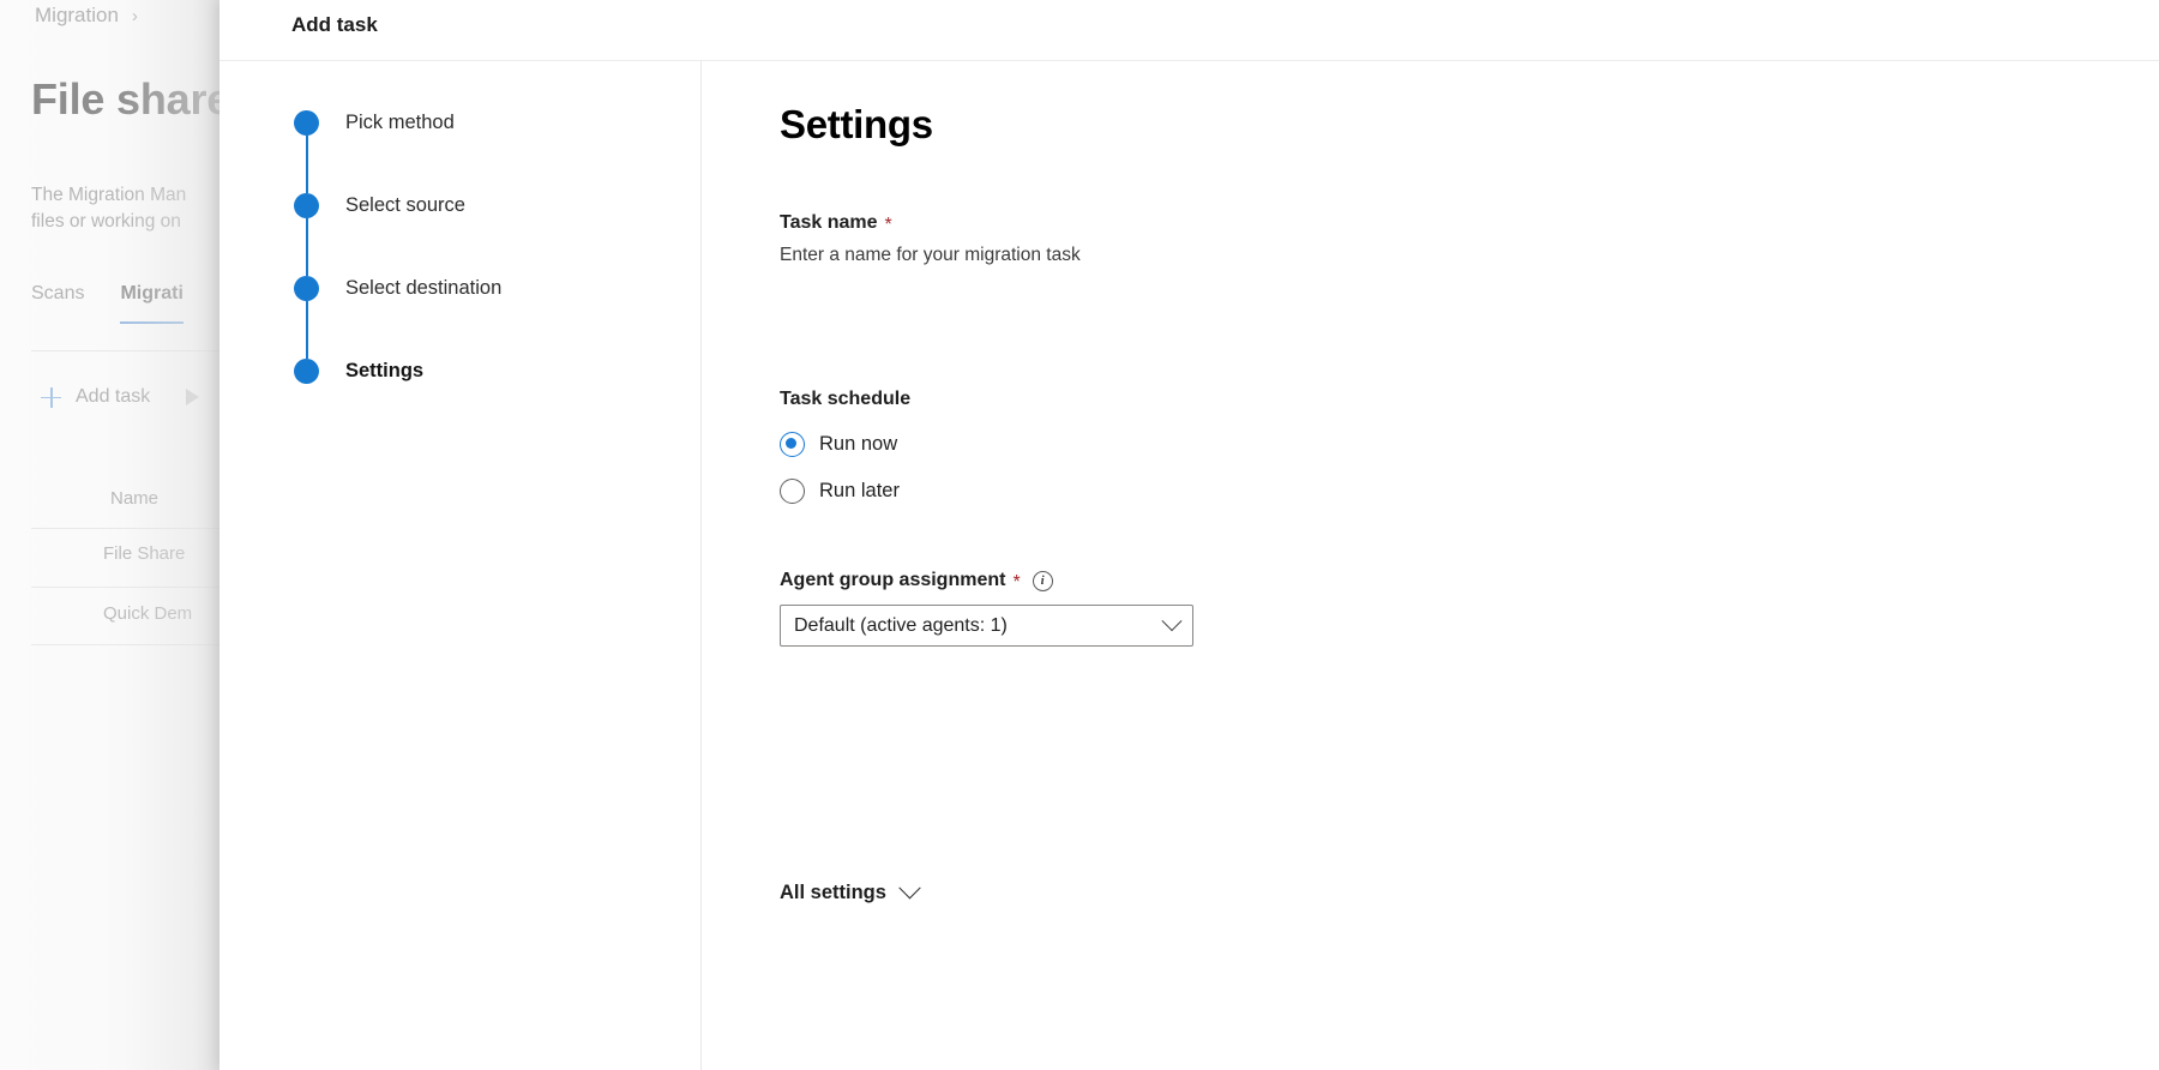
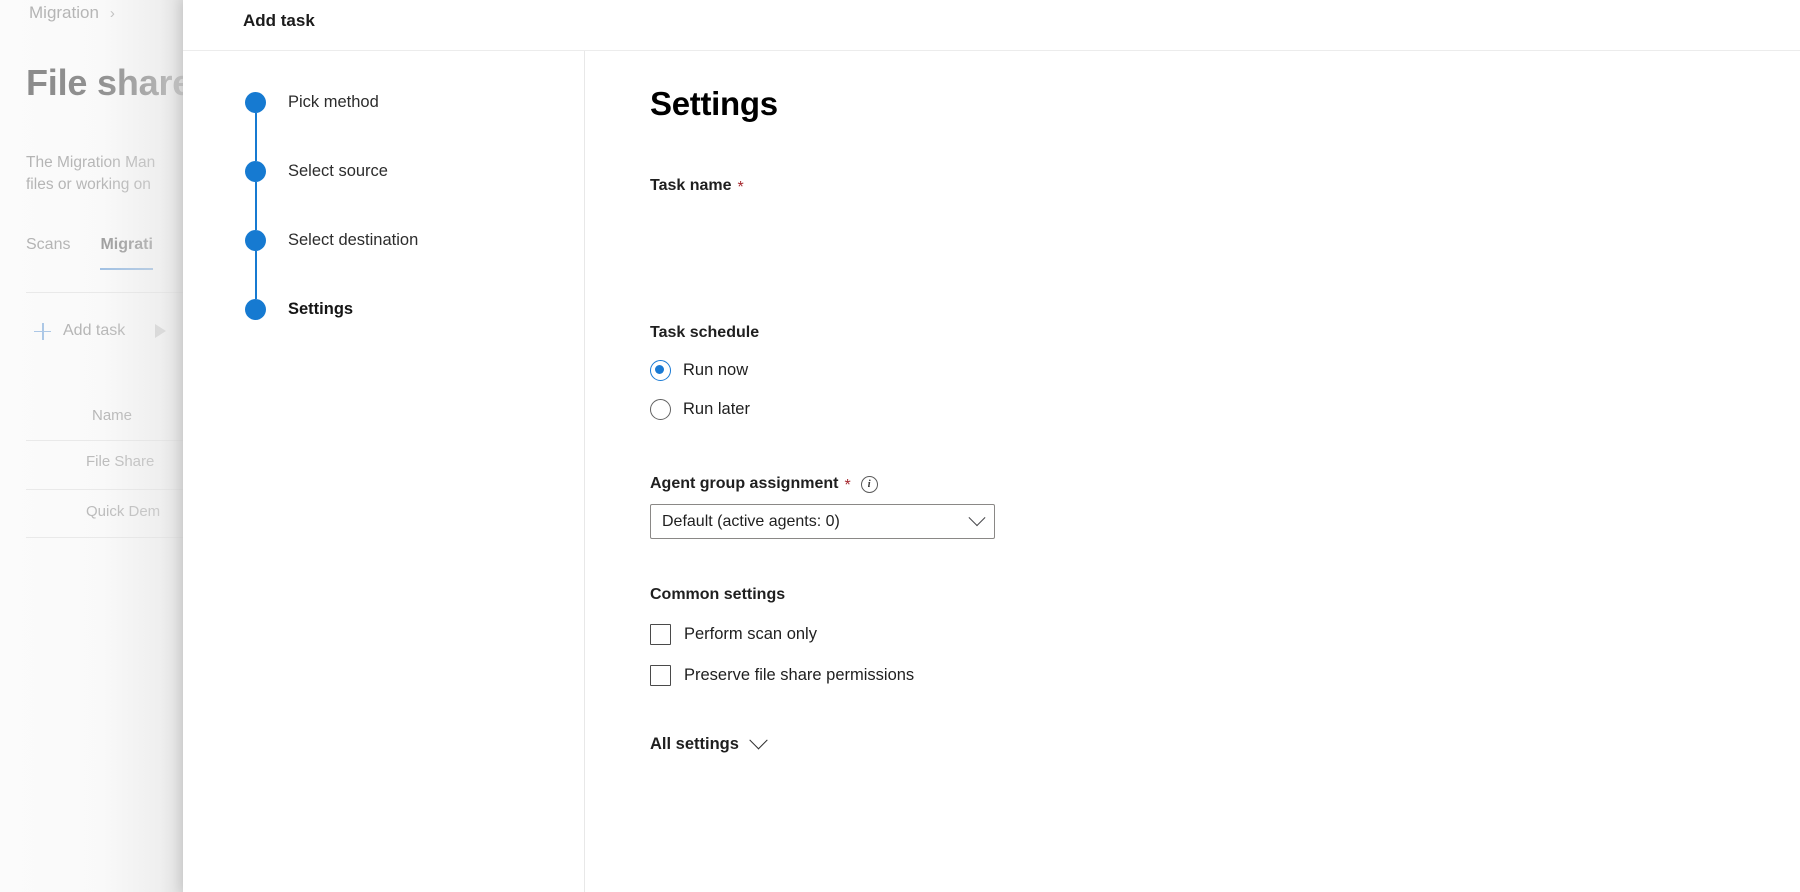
  Add task
  Pick method
  Select source
  Select destination
  Settings
  Settings
  Task name
  *
- Enter a name for your migration task
  Task schedule
  Run now
  Run later
  Agent group assignment
  *
  i
- Default (active agents: 1)
+ Default (active agents: 0)
+ Common settings
+ Perform scan only
+ Preserve file share permissions
  All settings
